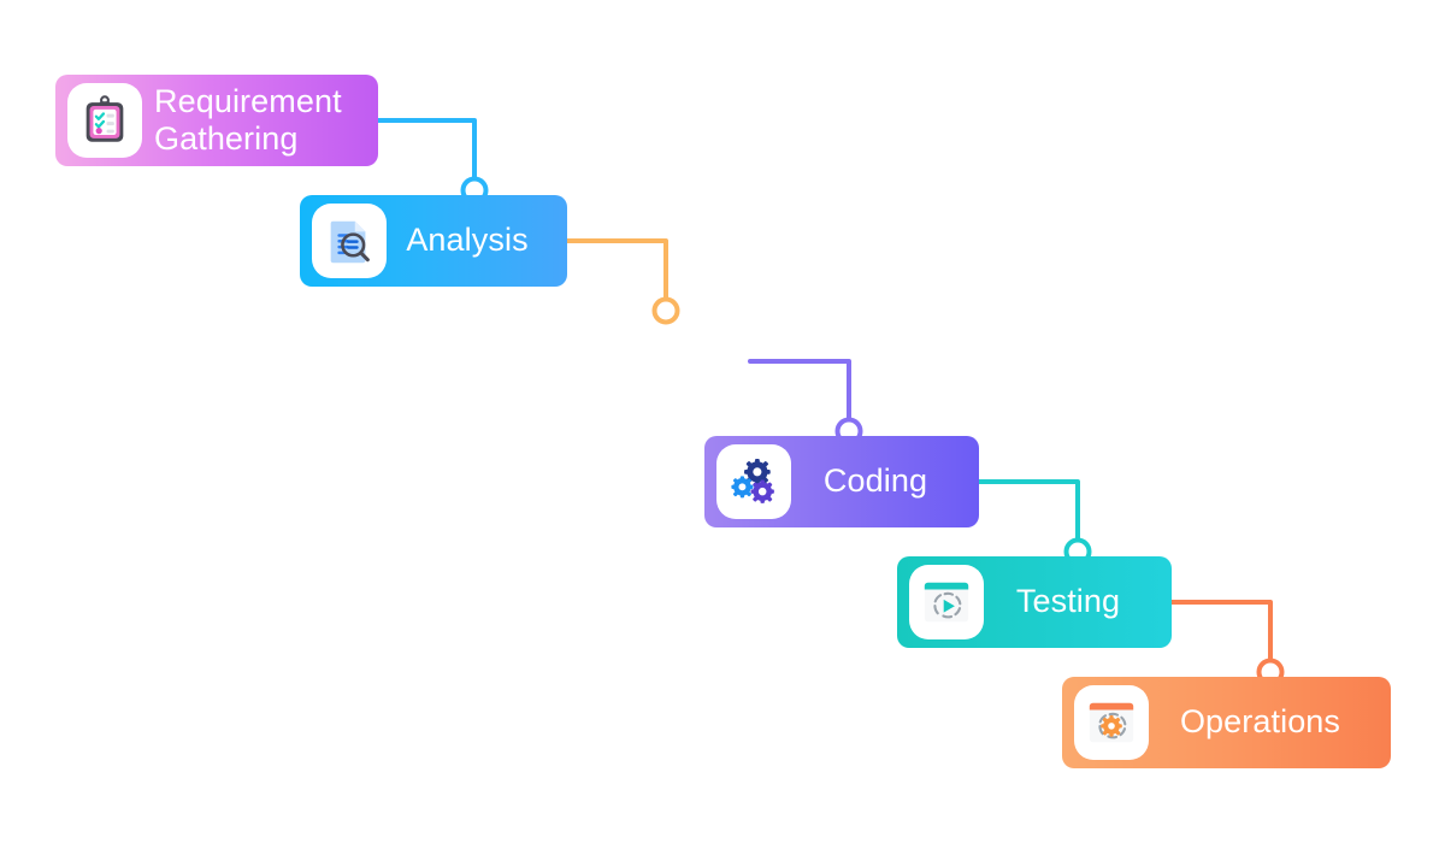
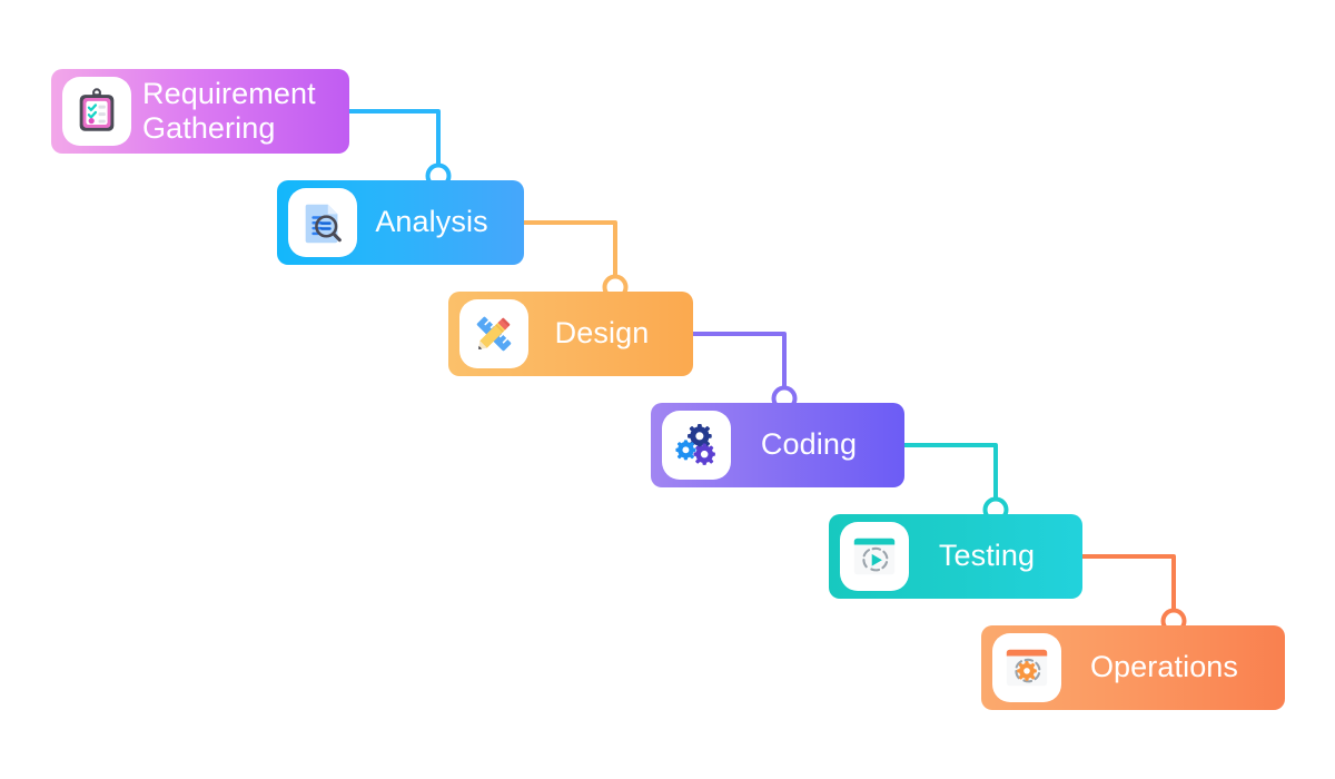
  Requirement
  Gathering
  Analysis
+ Design
  Coding
  Testing
  Operations
